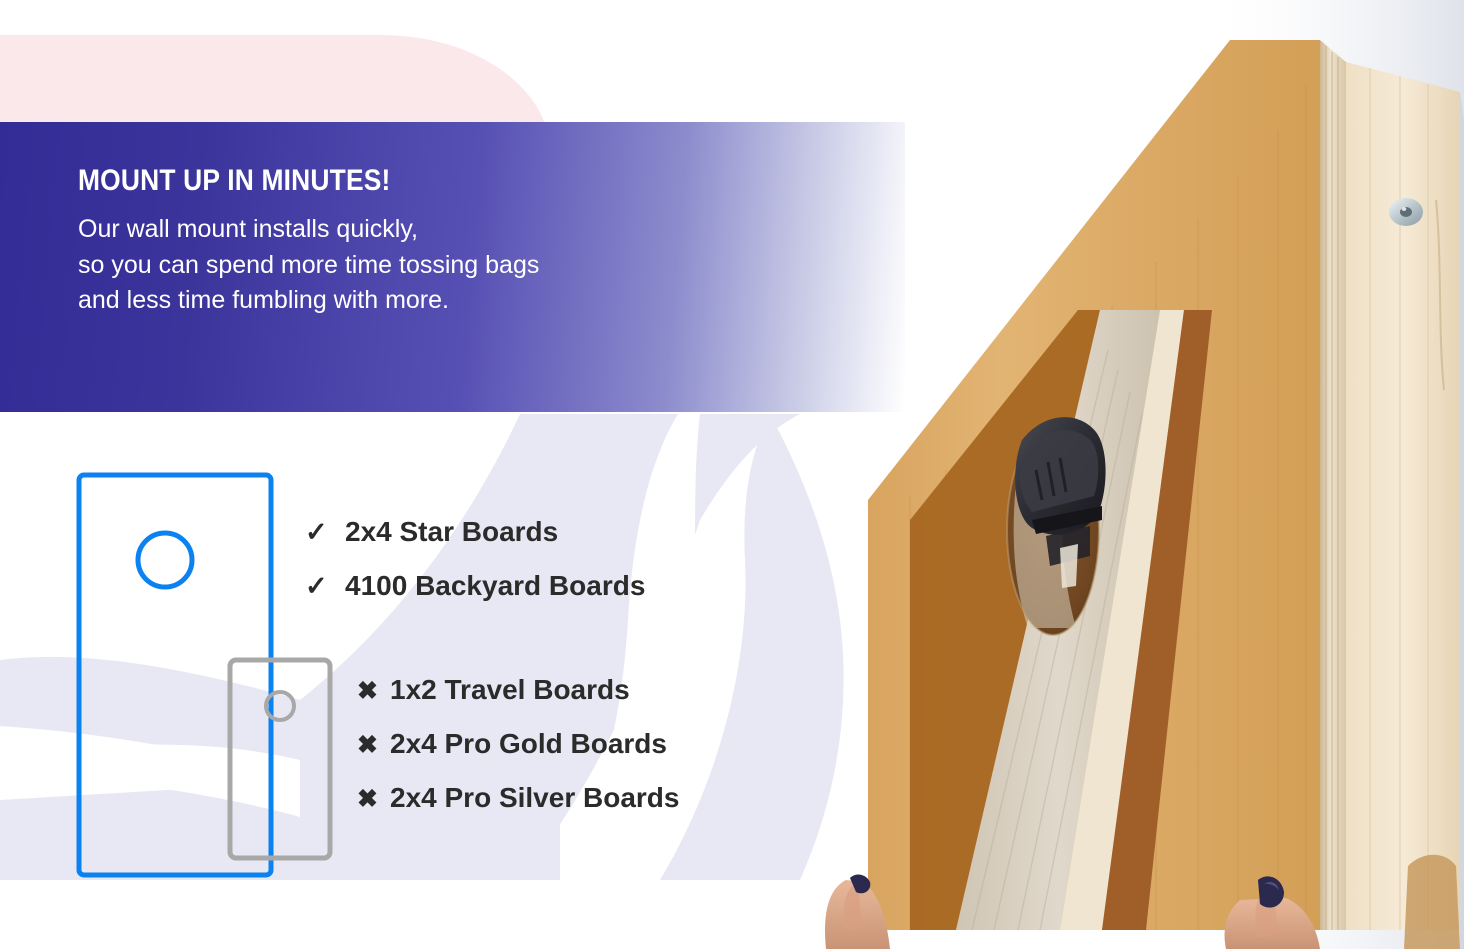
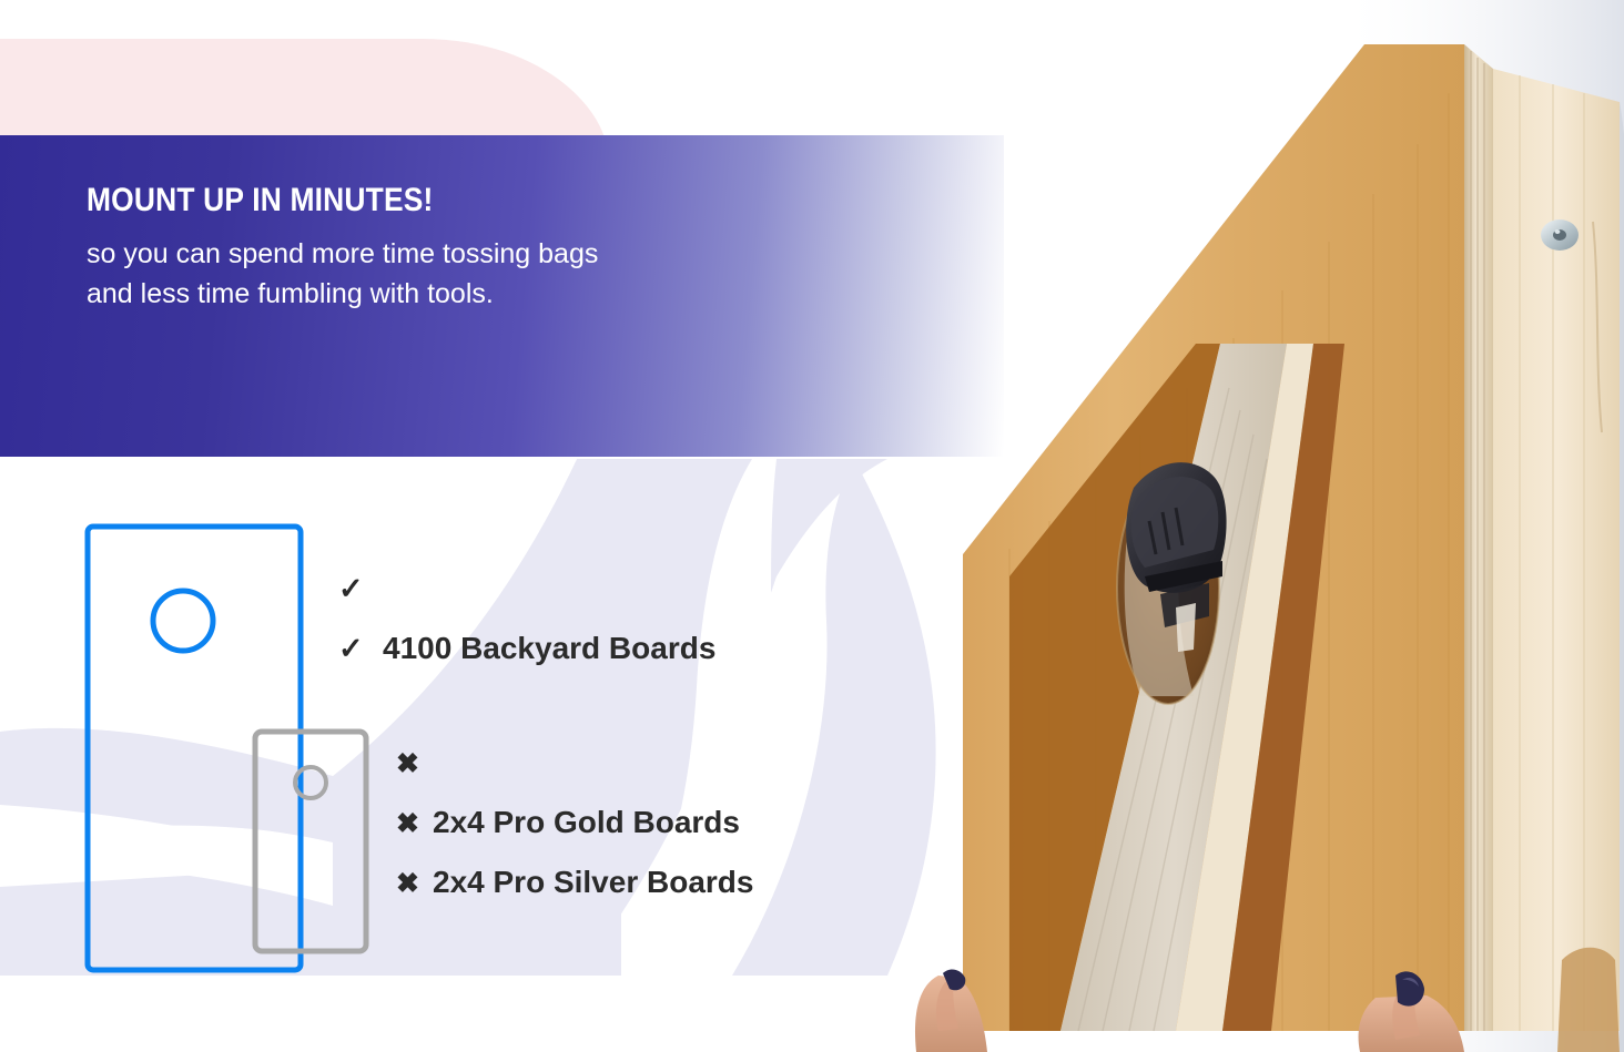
  MOUNT UP IN MINUTES!
- Our wall mount installs quickly,
  so you can spend more time tossing bags
- and less time fumbling with more.
+ and less time fumbling with tools.
  ✓
- 2x4 Star Boards
  ✓
  4100 Backyard Boards
  ✖
- 1x2 Travel Boards
  ✖
  2x4 Pro Gold Boards
  ✖
  2x4 Pro Silver Boards
